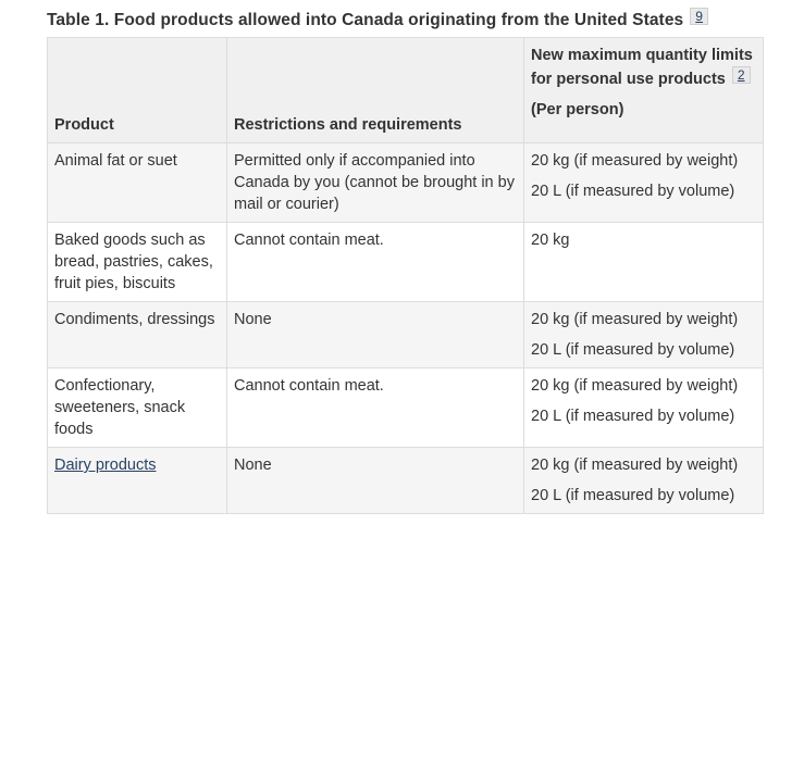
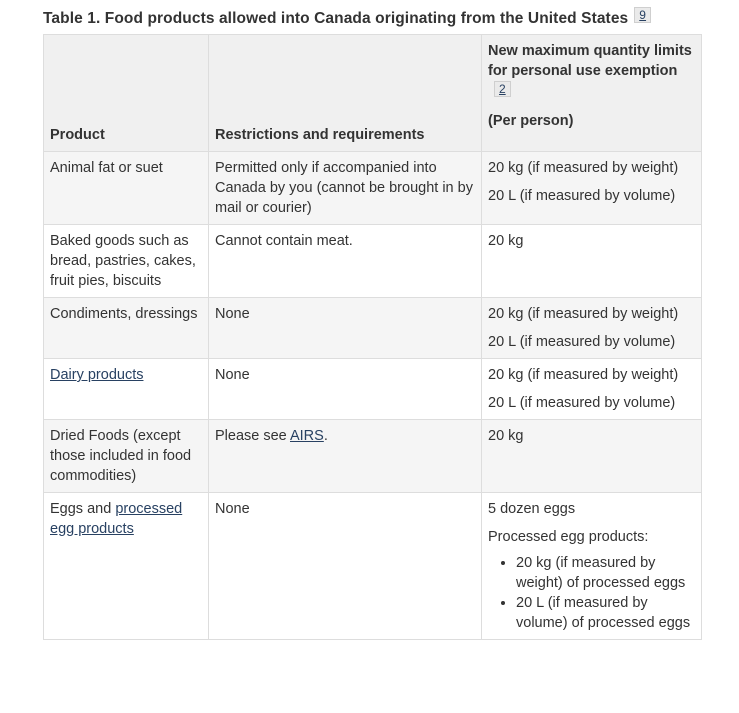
  Table 1. Food products allowed into Canada originating from the United States 9
- Product	Restrictions and requirements	New maximum quantity limits for personal use products 2 (Per person)
+ Product	Restrictions and requirements	New maximum quantity limits for personal use exemption2 (Per person)
  Animal fat or suet	Permitted only if accompanied into Canada by you (cannot be brought in by mail or courier)	20 kg (if measured by weight) 20 L (if measured by volume)
  Baked goods such as bread, pastries, cakes, fruit pies, biscuits	Cannot contain meat.	20 kg
  Condiments, dressings	None	20 kg (if measured by weight) 20 L (if measured by volume)
- Confectionary, sweeteners, snack foods	Cannot contain meat.	20 kg (if measured by weight) 20 L (if measured by volume)
  Dairy products	None	20 kg (if measured by weight) 20 L (if measured by volume)
+ Dried Foods (except those included in food commodities)	Please see AIRS.	20 kg
+ Eggs and processed egg products	None	5 dozen eggs Processed egg products: 20 kg (if measured by weight) of processed eggs 20 L (if measured by volume) of processed eggs
